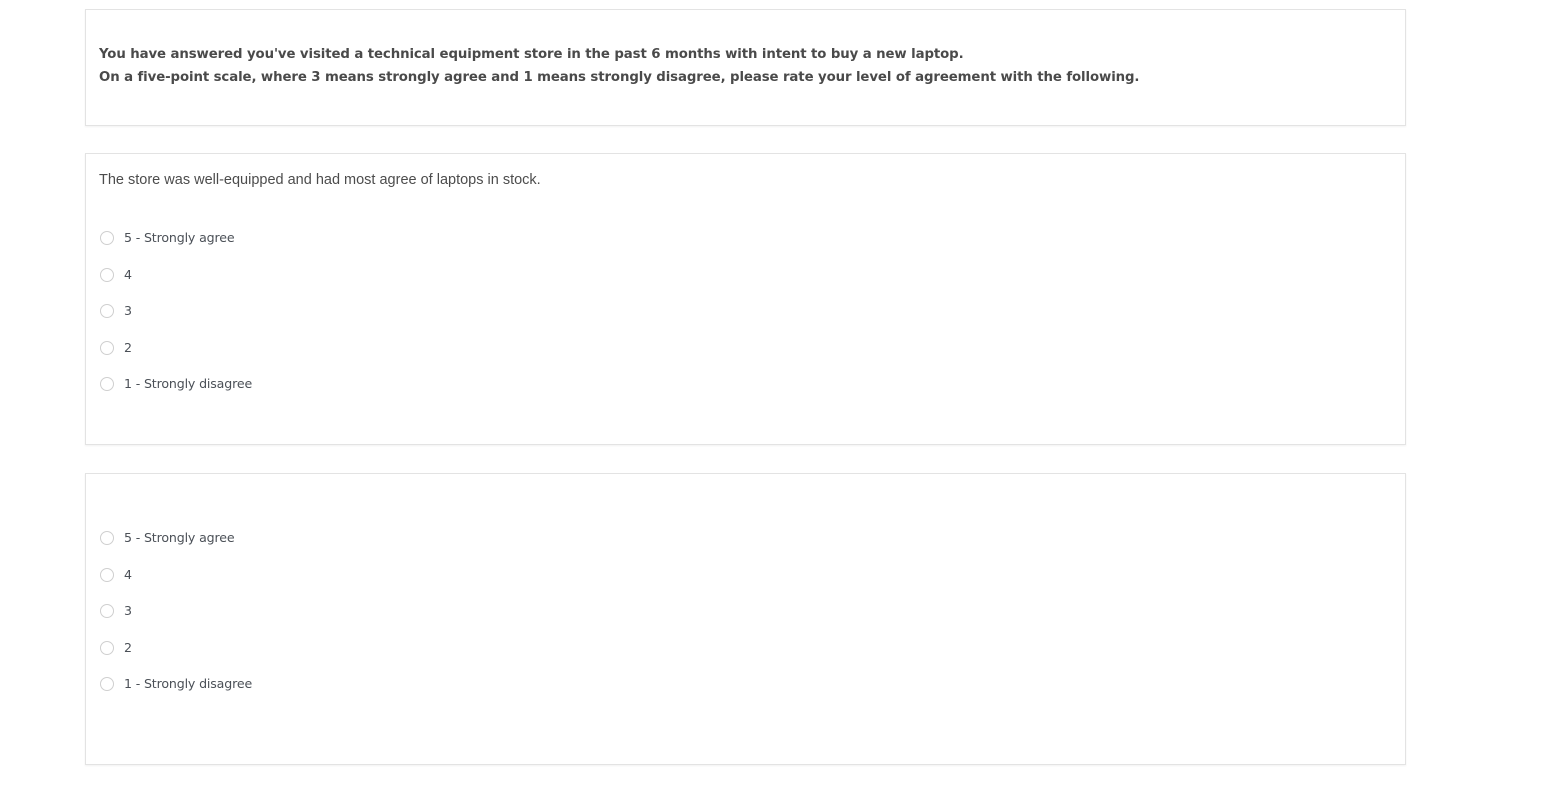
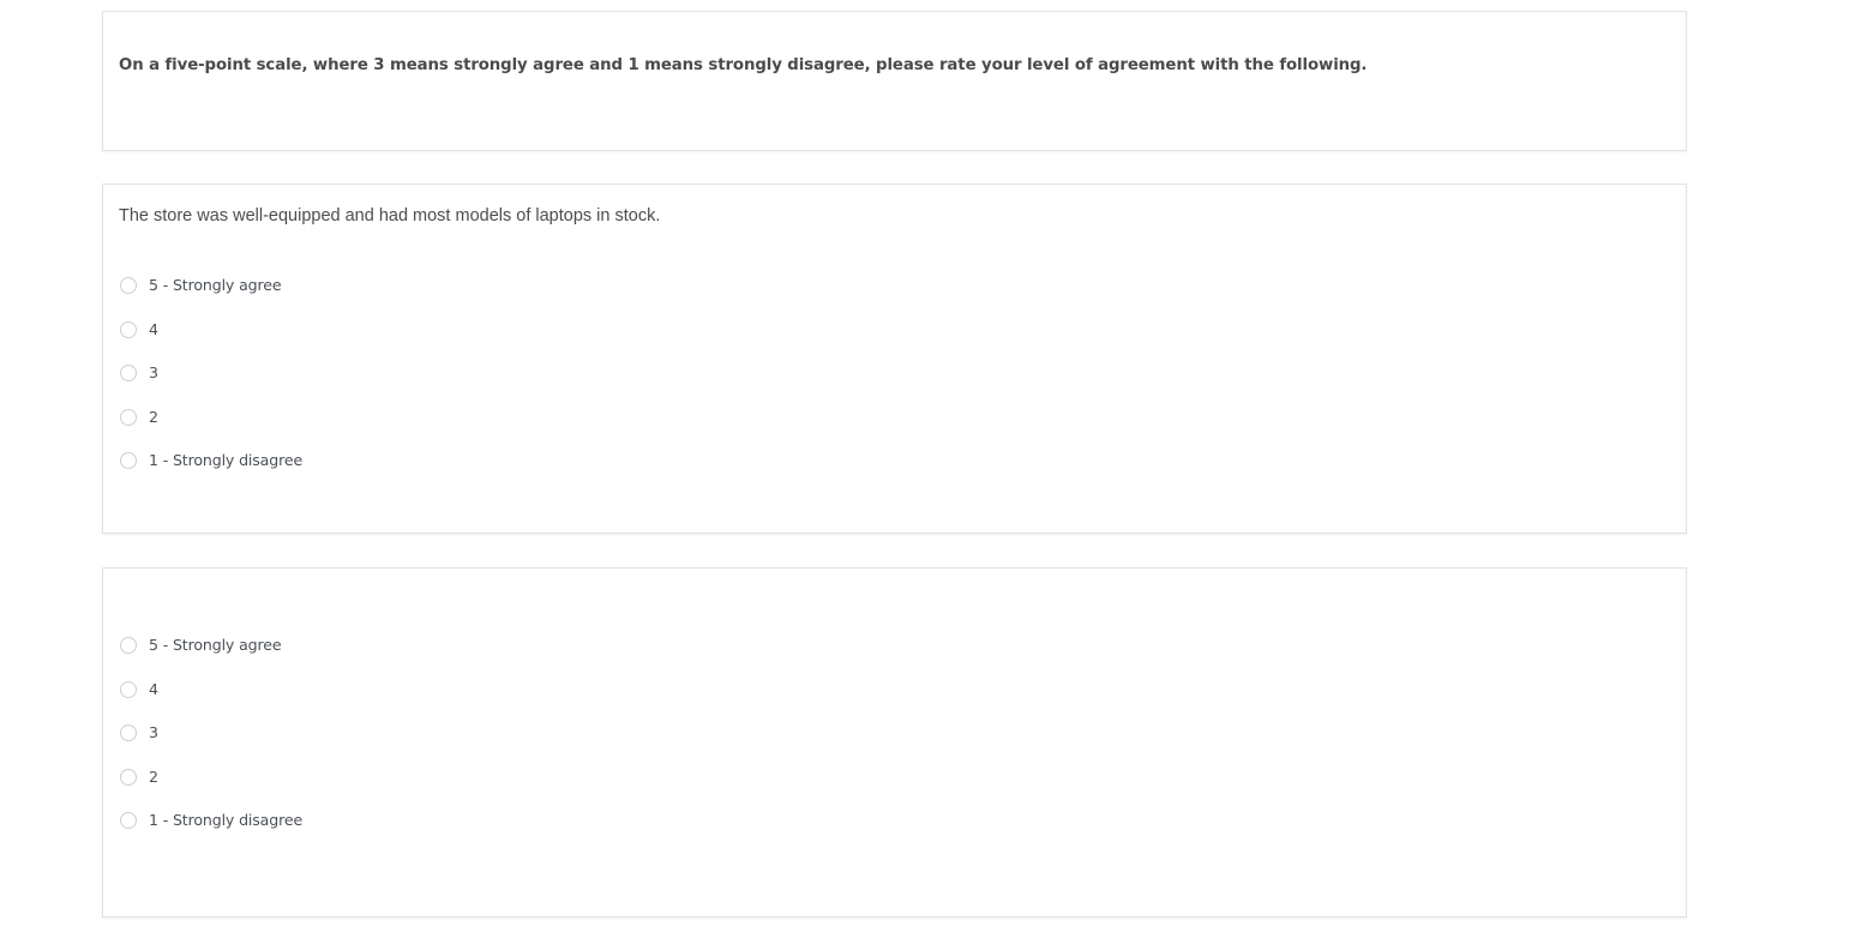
- You have answered you've visited a technical equipment store in the past 6 months with intent to buy a new laptop.
  On a five-point scale, where 3 means strongly agree and 1 means strongly disagree, please rate your level of agreement with the following.
- The store was well-equipped and had most agree of laptops in stock.
+ The store was well-equipped and had most models of laptops in stock.
  5 - Strongly agree
  4
  3
  2
  1 - Strongly disagree
  5 - Strongly agree
  4
  3
  2
  1 - Strongly disagree
